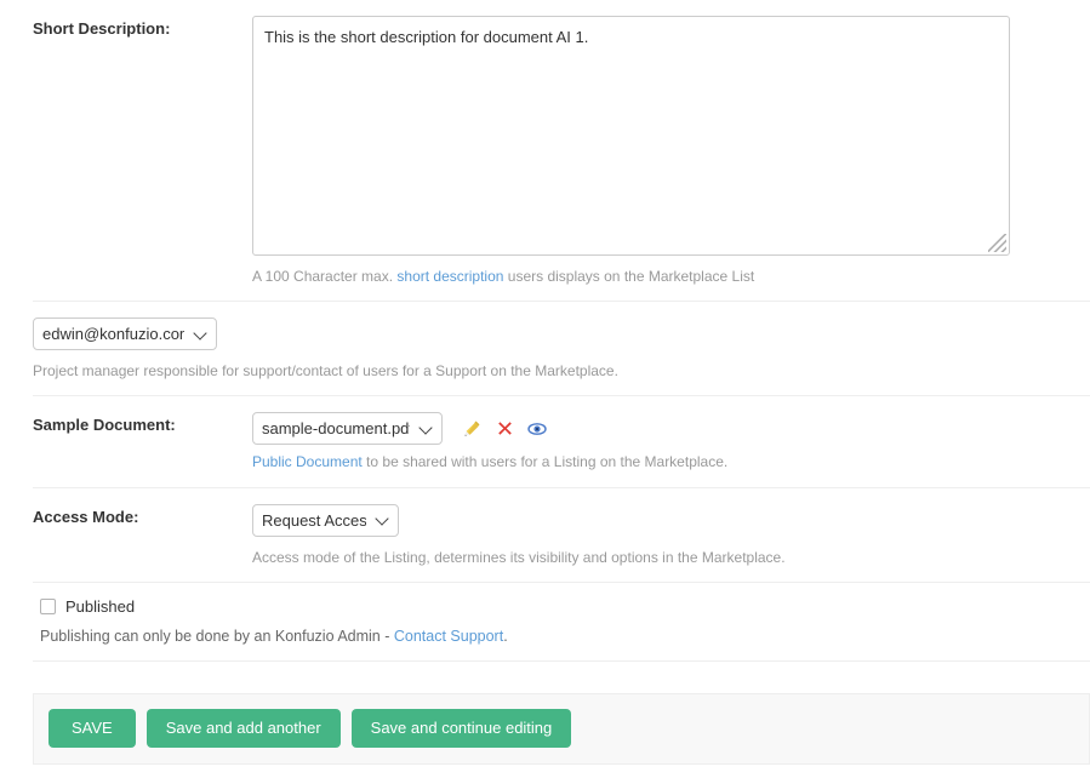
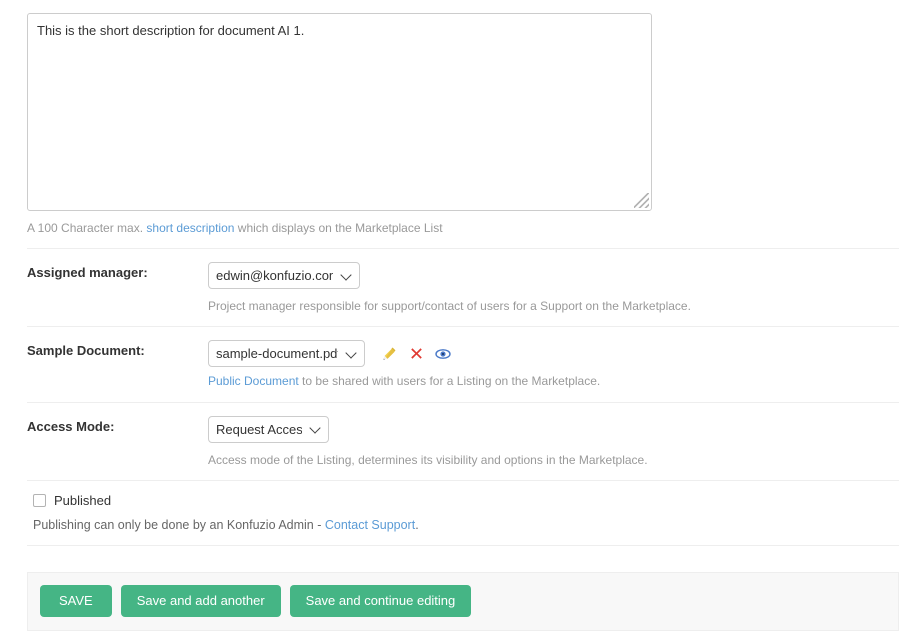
- Short Description:
  This is the short description for document AI 1.
- A 100 Character max. short description users displays on the Marketplace List
+ A 100 Character max. short description which displays on the Marketplace List
+ Assigned manager:
  edwin@konfuzio.co
  Project manager responsible for support/contact of users for a Support on the Marketplace.
  Sample Document:
  sample-document.pd
  Public Document to be shared with users for a Listing on the Marketplace.
  Access Mode:
  Request Acces
  Access mode of the Listing, determines its visibility and options in the Marketplace.
  Published
  Publishing can only be done by an Konfuzio Admin - Contact Support.
  SAVE
  Save and add another
  Save and continue editing
